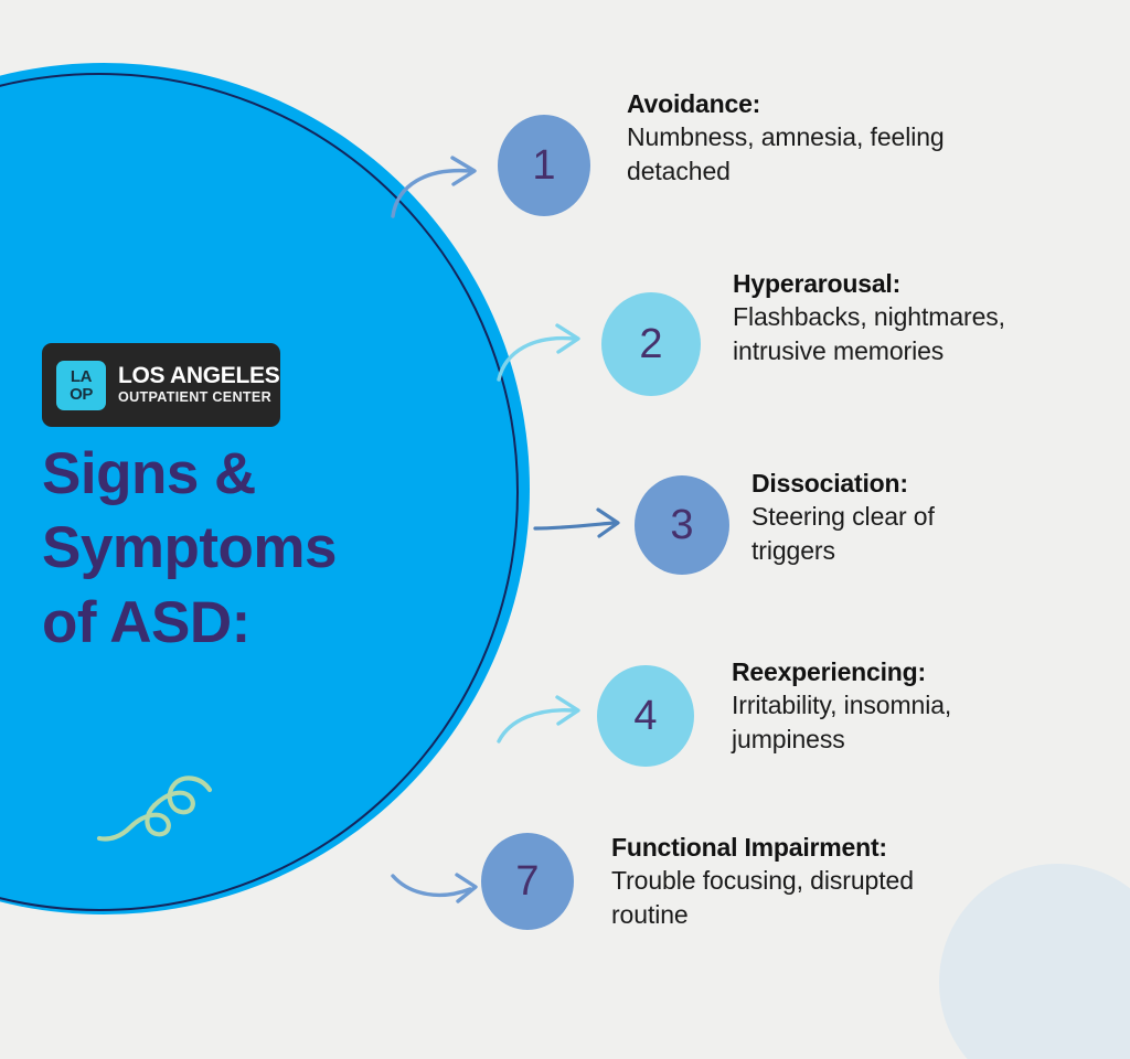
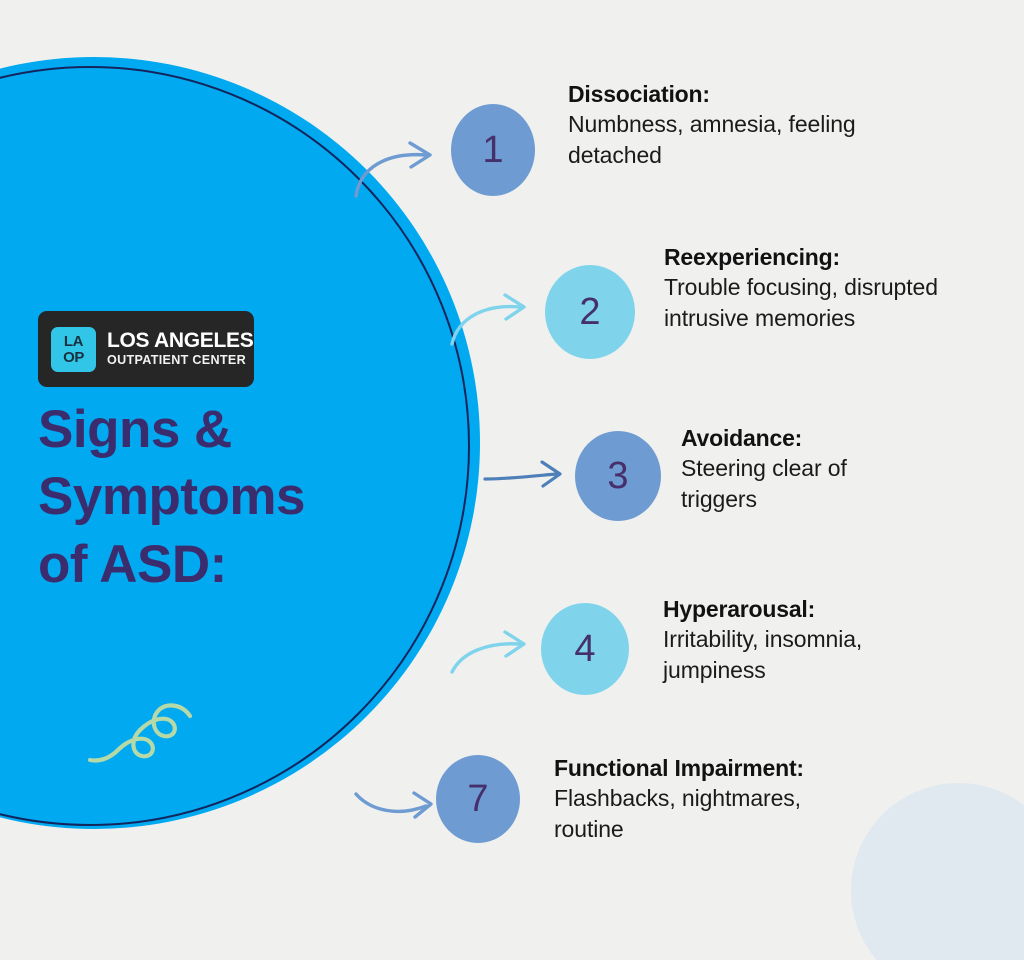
  LA
  OP
  LOS ANGELES
  OUTPATIENT CENTER
  Signs &
  Symptoms
  of ASD:
  1
- Avoidance:
+ Dissociation:
  Numbness, amnesia, feeling
  detached
  2
- Hyperarousal:
+ Reexperiencing:
- Flashbacks, nightmares,
+ Trouble focusing, disrupted
  intrusive memories
  3
- Dissociation:
+ Avoidance:
  Steering clear of
  triggers
  4
- Reexperiencing:
+ Hyperarousal:
  Irritability, insomnia,
  jumpiness
  7
  Functional Impairment:
- Trouble focusing, disrupted
+ Flashbacks, nightmares,
  routine
